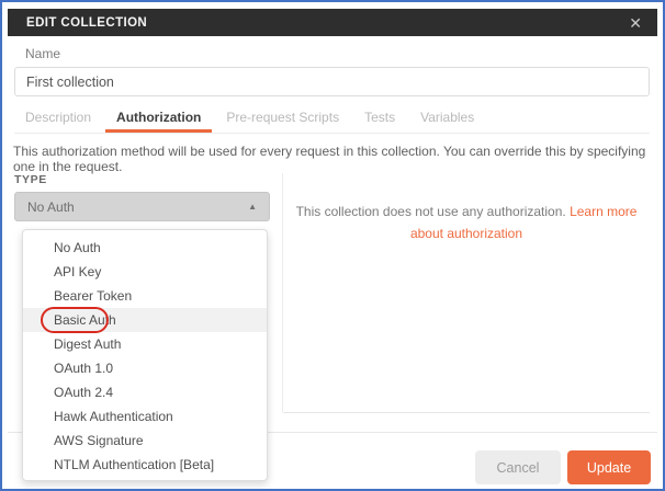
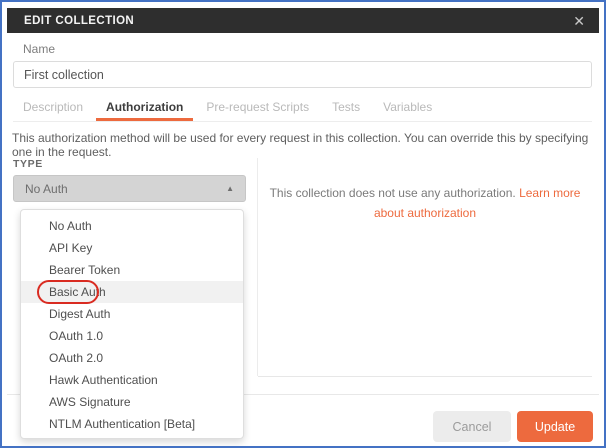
  EDIT COLLECTION
  ✕
  Name
  First collection
  Description
  Authorization
  Pre-request Scripts
  Tests
  Variables
  This authorization method will be used for every request in this collection. You can override this by specifying one in the request.
  TYPE
  No Auth
  ▲
  This collection does not use any authorization. Learn more about authorization
  No Auth
  API Key
  Bearer Token
  Basic Auth
  Digest Auth
  OAuth 1.0
- OAuth 2.4
+ OAuth 2.0
  Hawk Authentication
  AWS Signature
  NTLM Authentication [Beta]
  Cancel
  Update
